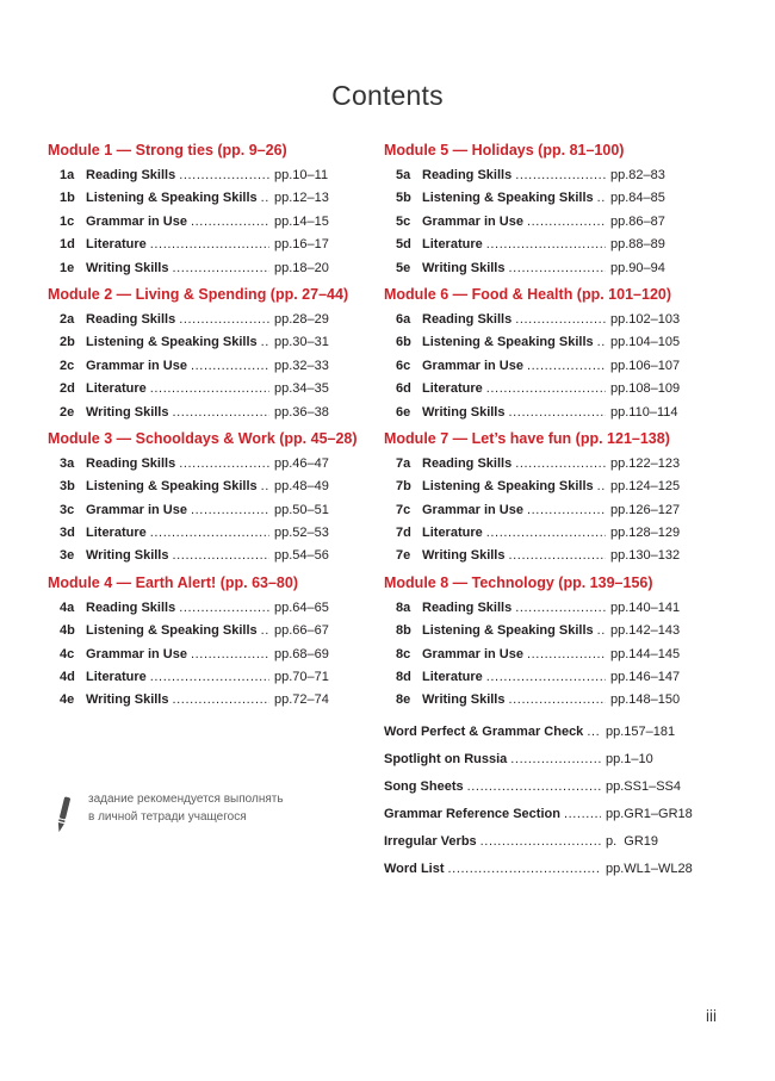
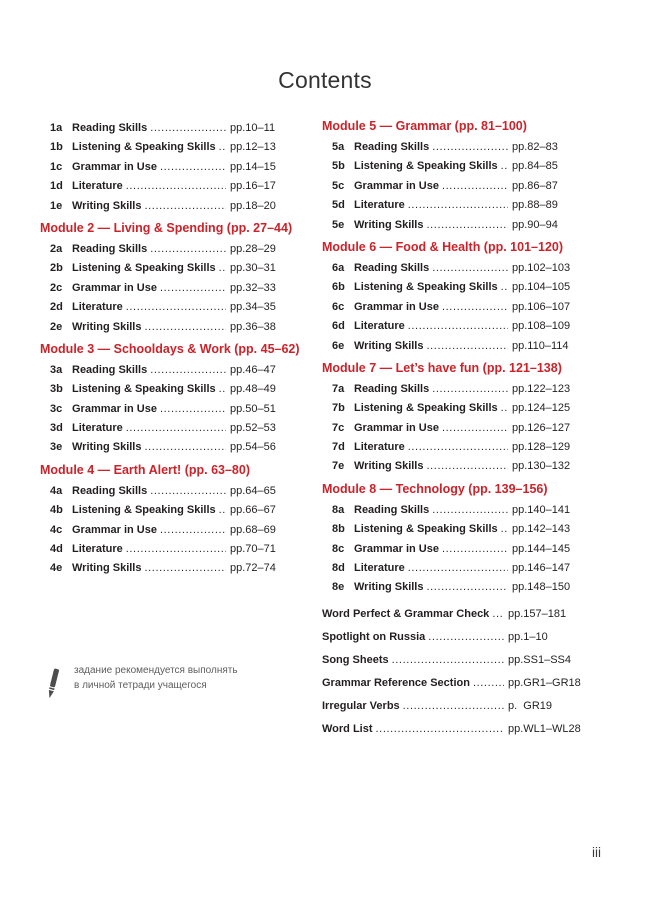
  Contents
- Module 1 — Strong ties (pp. 9–26)
  1a
  Reading Skills
  pp.10–11
  1b
  Listening & Speaking Skills
  pp.12–13
  1c
  Grammar in Use
  pp.14–15
  1d
  Literature
  pp.16–17
  1e
  Writing Skills
  pp.18–20
  Module 2 — Living & Spending (pp. 27–44)
  2a
  Reading Skills
  pp.28–29
  2b
  Listening & Speaking Skills
  pp.30–31
  2c
  Grammar in Use
  pp.32–33
  2d
  Literature
  pp.34–35
  2e
  Writing Skills
  pp.36–38
- Module 3 — Schooldays & Work (pp. 45–28)
+ Module 3 — Schooldays & Work (pp. 45–62)
  3a
  Reading Skills
  pp.46–47
  3b
  Listening & Speaking Skills
  pp.48–49
  3c
  Grammar in Use
  pp.50–51
  3d
  Literature
  pp.52–53
  3e
  Writing Skills
  pp.54–56
  Module 4 — Earth Alert! (pp. 63–80)
  4a
  Reading Skills
  pp.64–65
  4b
  Listening & Speaking Skills
  pp.66–67
  4c
  Grammar in Use
  pp.68–69
  4d
  Literature
  pp.70–71
  4e
  Writing Skills
  pp.72–74
- Module 5 — Holidays (pp. 81–100)
+ Module 5 — Grammar (pp. 81–100)
  5a
  Reading Skills
  pp.82–83
  5b
  Listening & Speaking Skills
  pp.84–85
  5c
  Grammar in Use
  pp.86–87
  5d
  Literature
  pp.88–89
  5e
  Writing Skills
  pp.90–94
  Module 6 — Food & Health (pp. 101–120)
  6a
  Reading Skills
  pp.102–103
  6b
  Listening & Speaking Skills
  pp.104–105
  6c
  Grammar in Use
  pp.106–107
  6d
  Literature
  pp.108–109
  6e
  Writing Skills
  pp.110–114
  Module 7 — Let’s have fun (pp. 121–138)
  7a
  Reading Skills
  pp.122–123
  7b
  Listening & Speaking Skills
  pp.124–125
  7c
  Grammar in Use
  pp.126–127
  7d
  Literature
  pp.128–129
  7e
  Writing Skills
  pp.130–132
  Module 8 — Technology (pp. 139–156)
  8a
  Reading Skills
  pp.140–141
  8b
  Listening & Speaking Skills
  pp.142–143
  8c
  Grammar in Use
  pp.144–145
  8d
  Literature
  pp.146–147
  8e
  Writing Skills
  pp.148–150
  Word Perfect & Grammar Check
  pp.157–181
  Spotlight on Russia
  pp.1–10
  Song Sheets
  pp.SS1–SS4
  Grammar Reference Section
  pp.GR1–GR18
  Irregular Verbs
  p. GR19
  Word List
  pp.WL1–WL28
  задание рекомендуется выполнять
  в личной тетради учащегося
  iii
